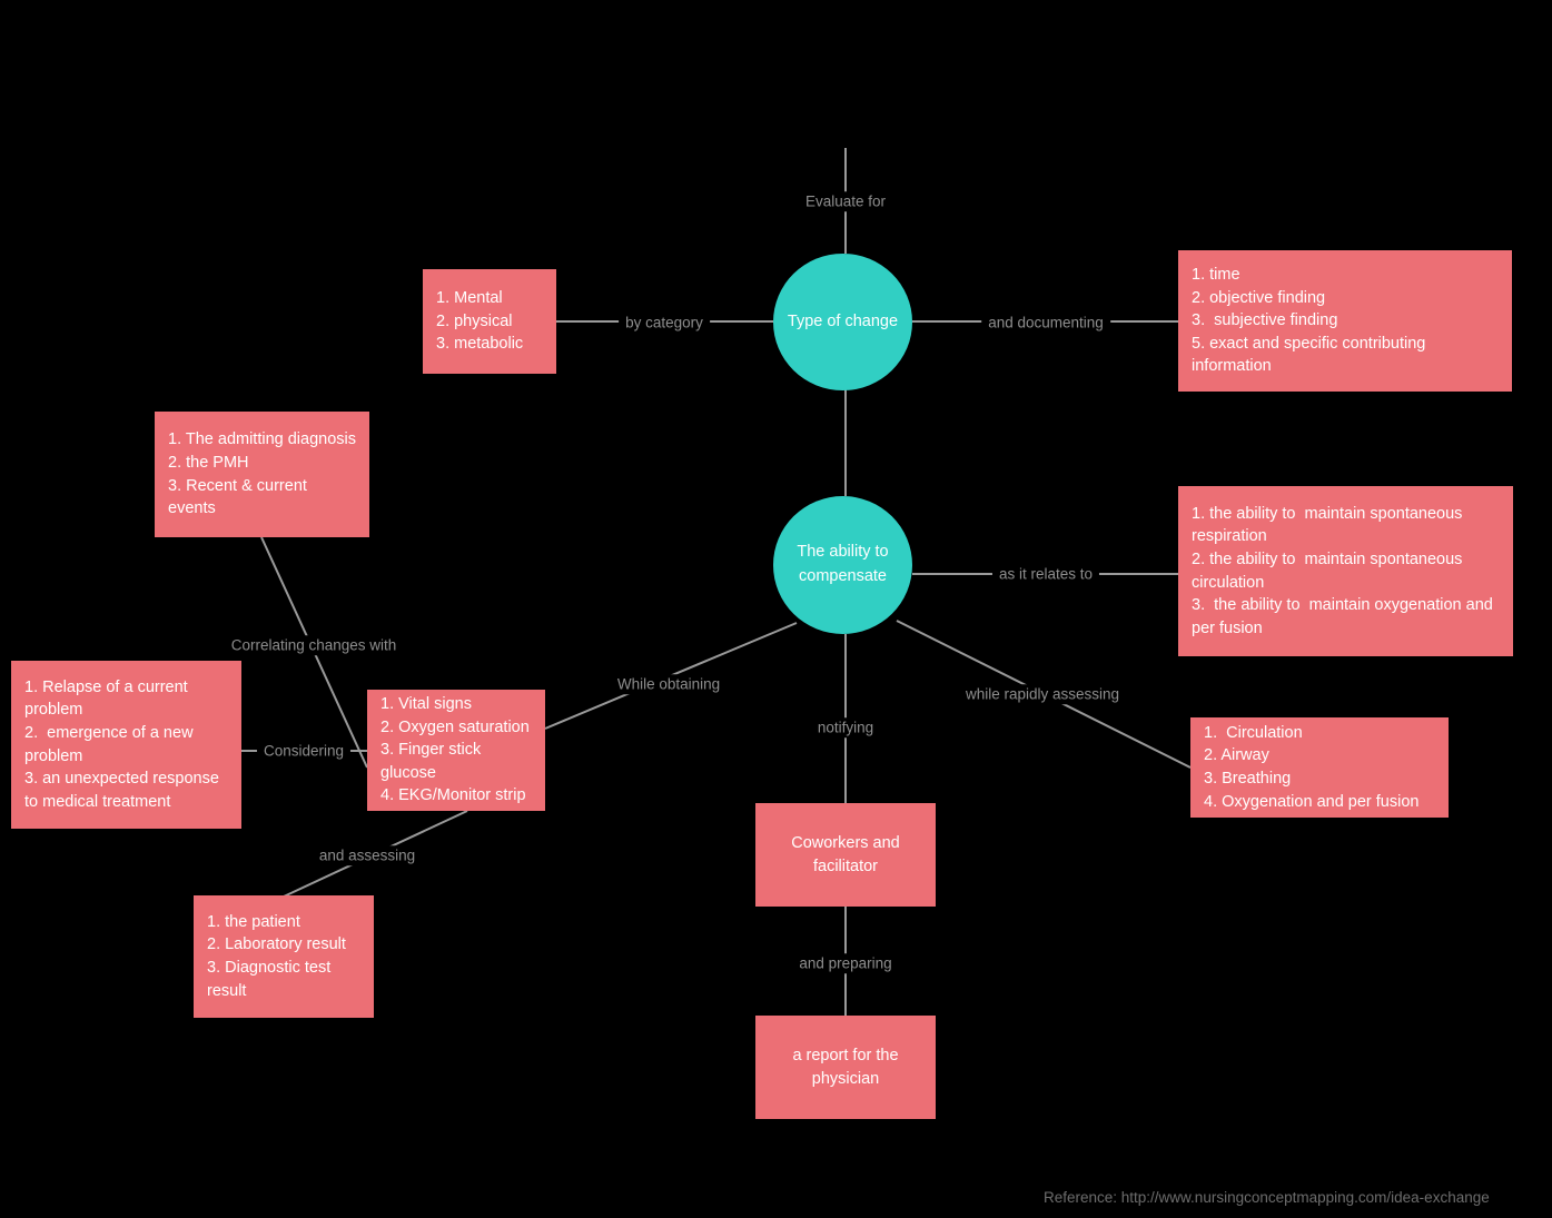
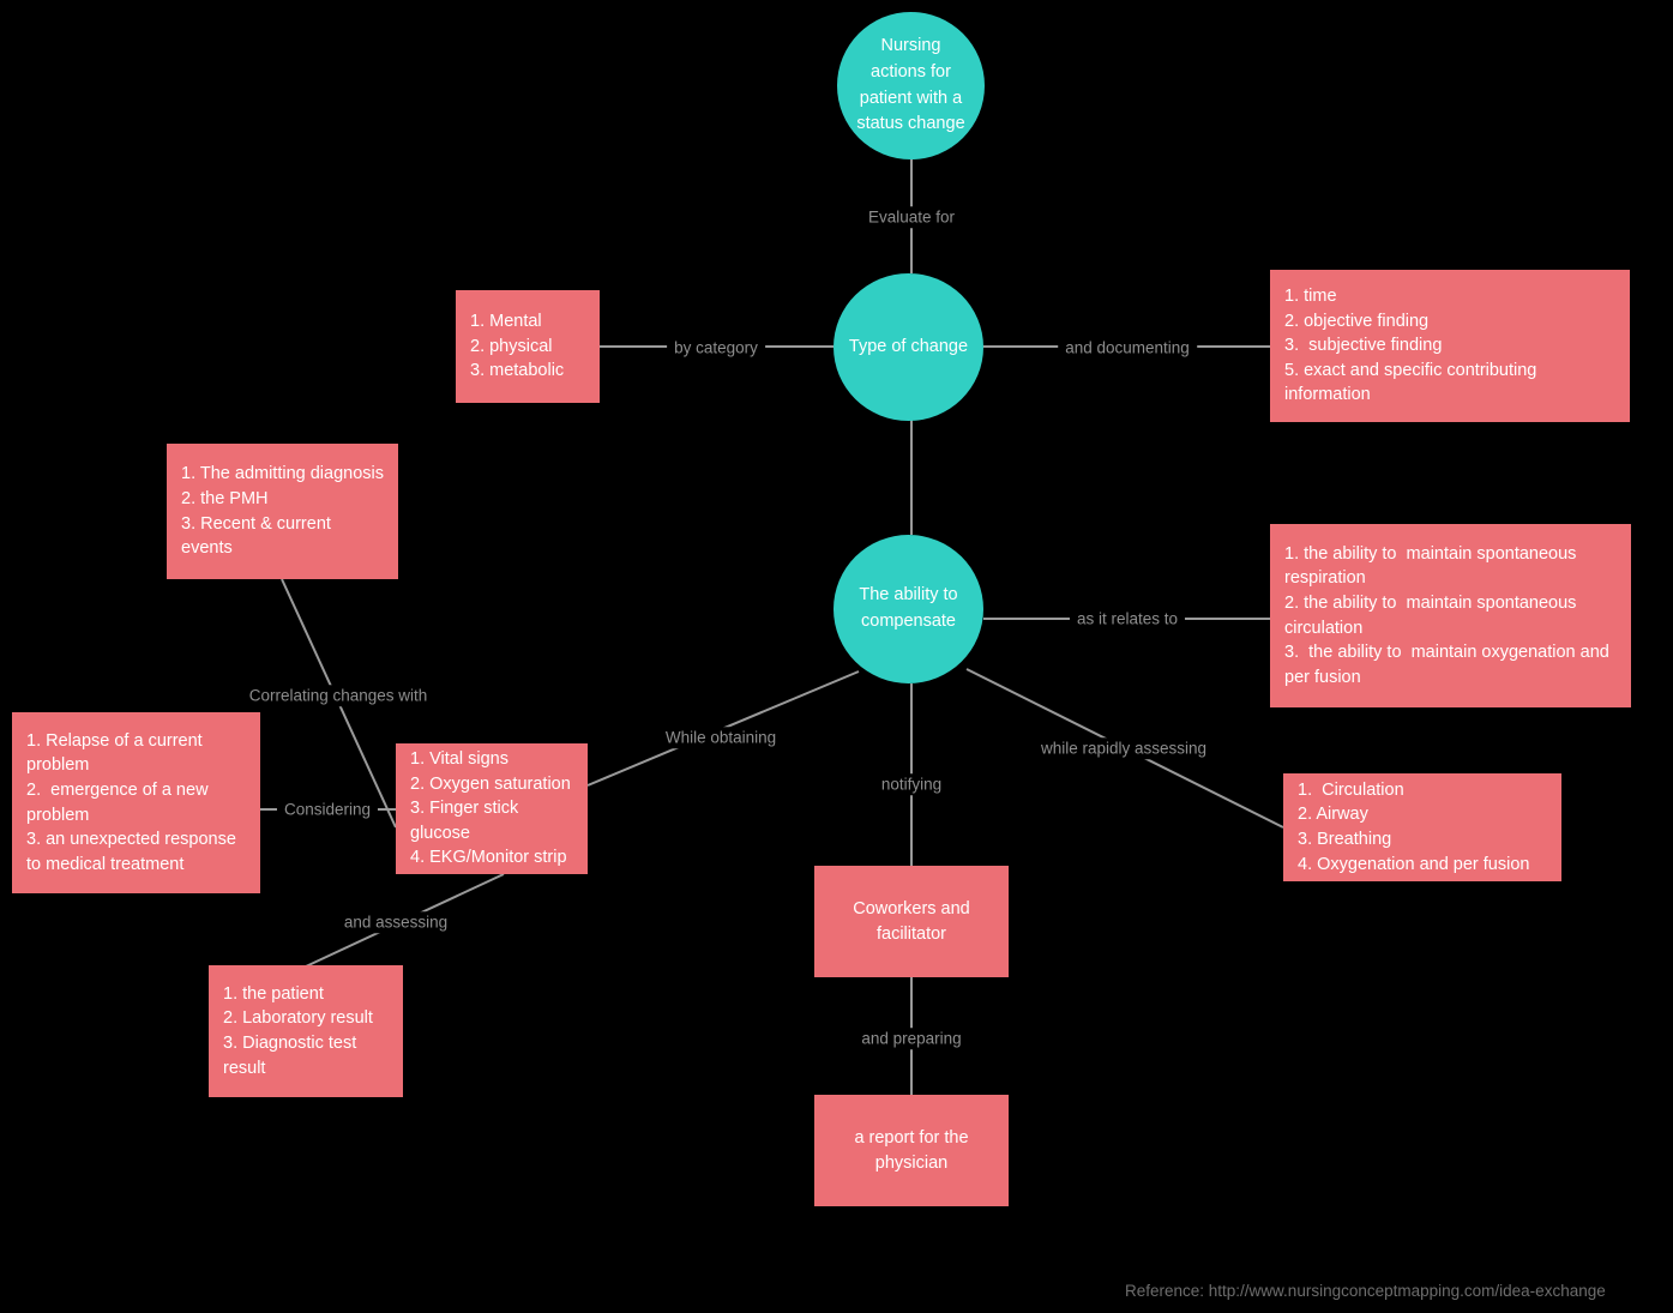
+ Nursing actions for patient with a status change
  Type of change
  The ability to compensate
  1. Mental
  2. physical
  3. metabolic
  1. time
  2. objective finding
  3. subjective finding
  5. exact and specific contributing information
  1. The admitting diagnosis
  2. the PMH
  3. Recent & current events
  1. the ability to maintain spontaneous respiration
  2. the ability to maintain spontaneous circulation
  3. the ability to maintain oxygenation and per fusion
  1. Relapse of a current problem
  2. emergence of a new problem
  3. an unexpected response to medical treatment
  1. Vital signs
  2. Oxygen saturation
  3. Finger stick glucose
  4. EKG/Monitor strip
  1. the patient
  2. Laboratory result
  3. Diagnostic test result
  1. Circulation
  2. Airway
  3. Breathing
  4. Oxygenation and per fusion
  Coworkers and facilitator
  a report for the physician
  Evaluate for
  by category
  and documenting
  Correlating changes with
  as it relates to
  Considering
  While obtaining
  notifying
  while rapidly assessing
  and assessing
  and preparing
  Reference: http://www.nursingconceptmapping.com/idea-exchange
